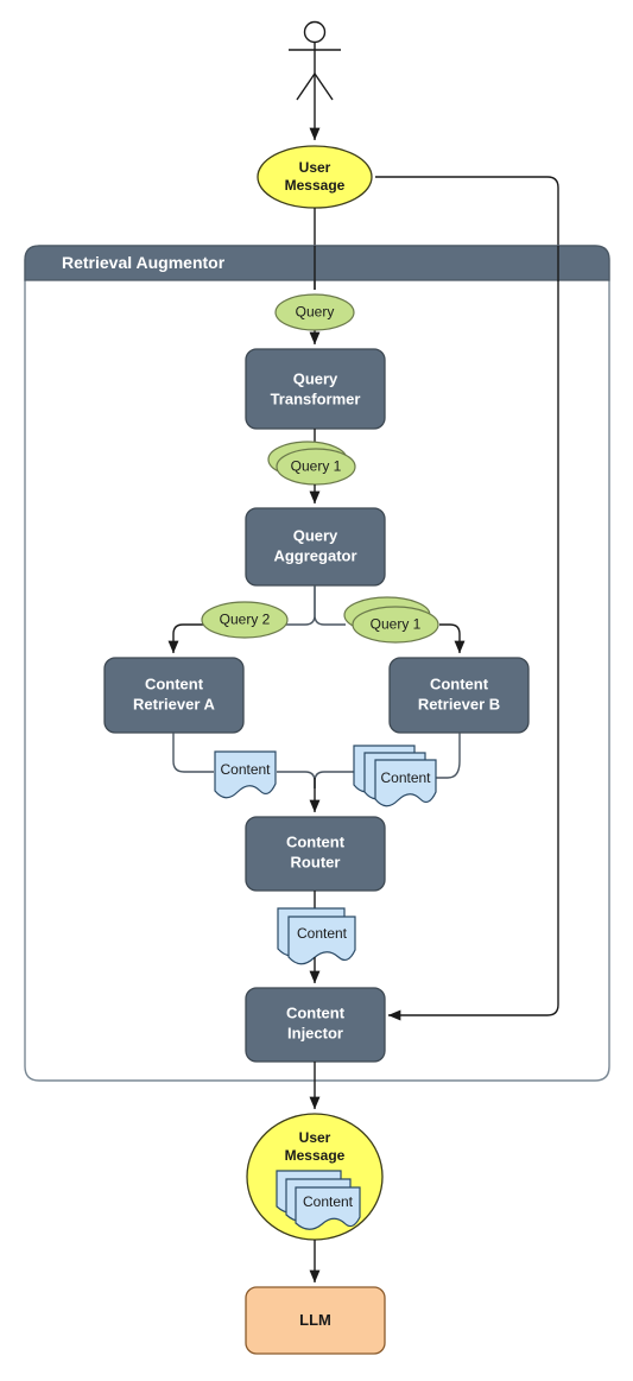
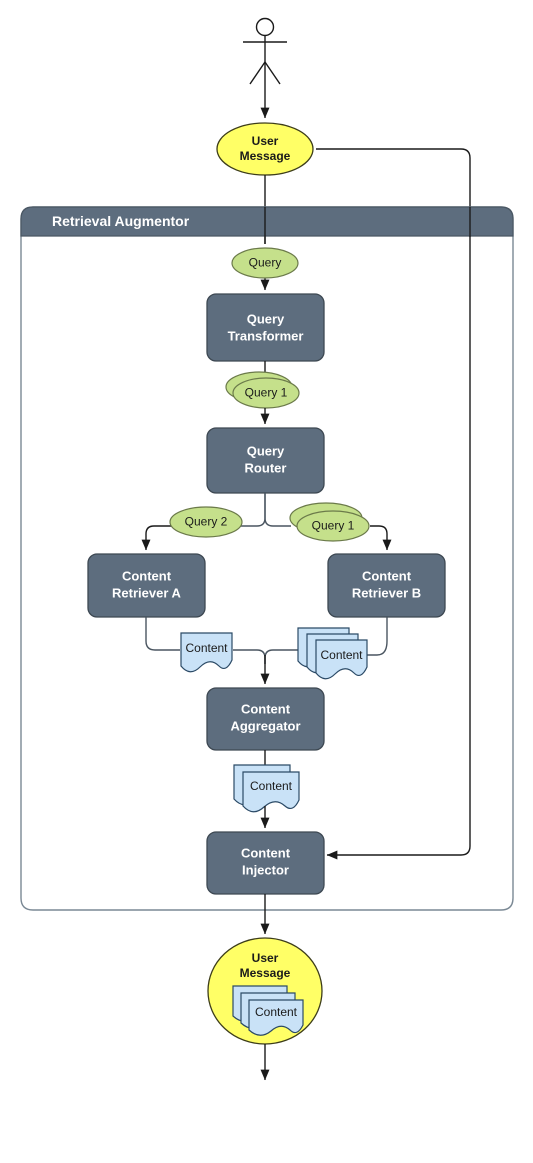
  User
  Message
  Retrieval Augmentor
  Query
  Query
  Transformer
  Query 1
  Query
- Aggregator
+ Router
  Query 2
  Query 1
  Content
  Retriever A
  Content
  Retriever B
  Content
  Content
  Content
- Router
+ Aggregator
  Content
  Content
  Injector
  User
  Message
  Content
- LLM
